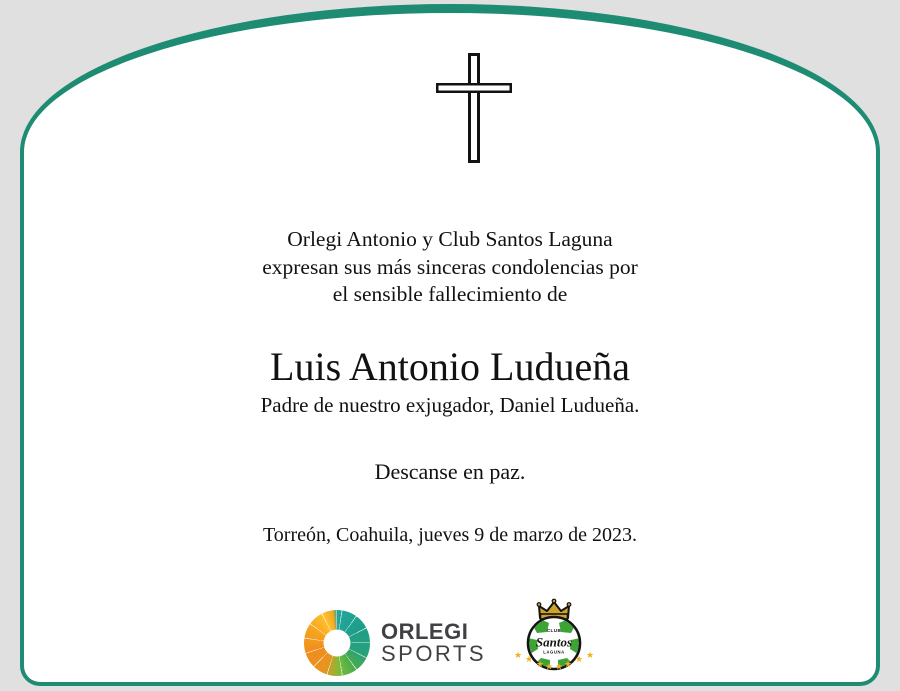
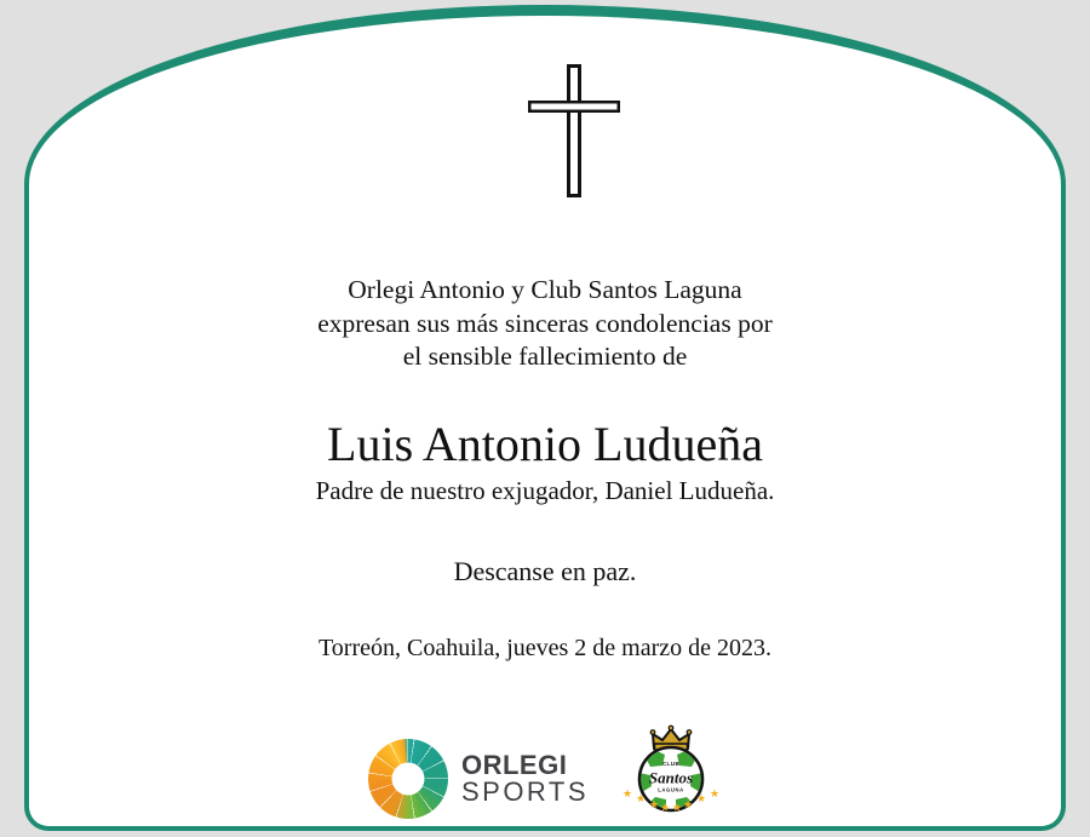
  Orlegi Antonio y Club Santos Laguna
  expresan sus más sinceras condolencias por
  el sensible fallecimiento de
  Luis Antonio Ludueña
  Padre de nuestro exjugador, Daniel Ludueña.
  Descanse en paz.
- Torreón, Coahuila, jueves 9 de marzo de 2023.
+ Torreón, Coahuila, jueves 2 de marzo de 2023.
  ORLEGI
  SPORTS
  Santos
  ★
  ★
  ★
  ★
  ★
  ★
  ★
  ★
